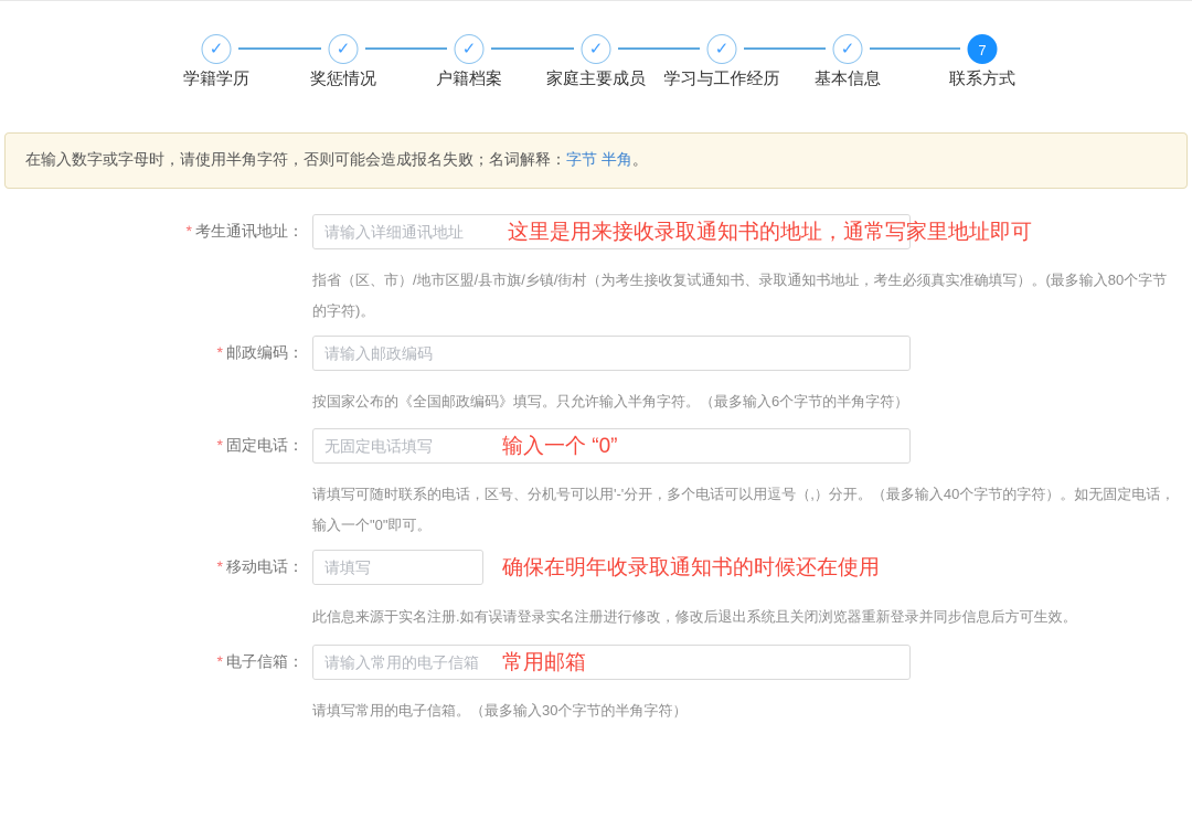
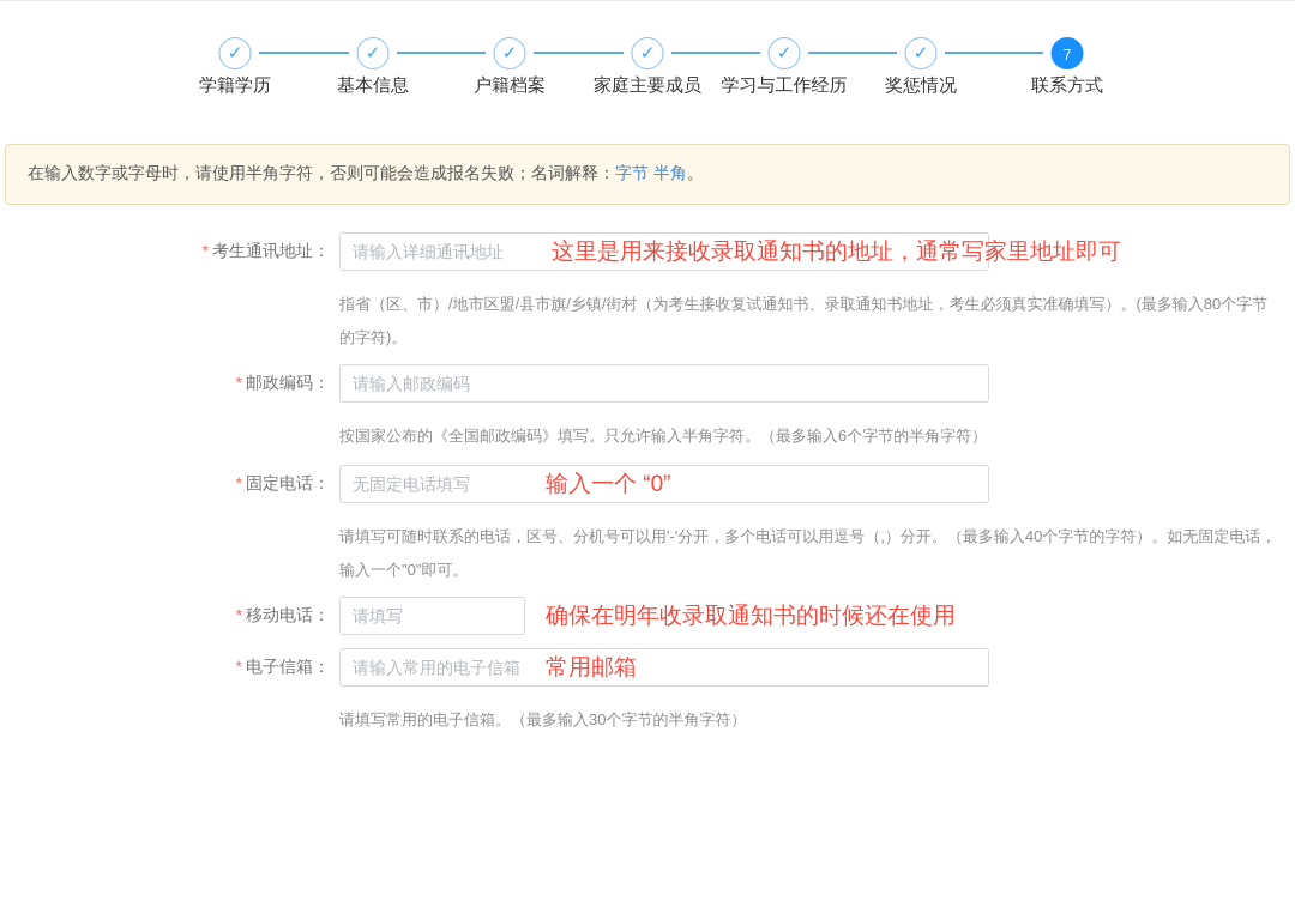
  ✓
  ✓
  ✓
  ✓
  ✓
  ✓
  7
  学籍学历
- 奖惩情况
+ 基本信息
  户籍档案
  家庭主要成员
  学习与工作经历
- 基本信息
+ 奖惩情况
  联系方式
  在输入数字或字母时，请使用半角字符，否则可能会造成报名失败；名词解释：字节 半角。
  * 考生通讯地址：
  请输入详细通讯地址
  这里是用来接收录取通知书的地址，通常写家里地址即可
  指省（区、市）/地市区盟/县市旗/乡镇/街村（为考生接收复试通知书、录取通知书地址，考生必须真实准确填写）。(最多输入80个字节的字符)。
  * 邮政编码：
  请输入邮政编码
  按国家公布的《全国邮政编码》填写。只允许输入半角字符。（最多输入6个字节的半角字符）
  * 固定电话：
  无固定电话填写
  输入一个 “0”
  请填写可随时联系的电话，区号、分机号可以用'-'分开，多个电话可以用逗号（,）分开。（最多输入40个字节的字符）。如无固定电话，输入一个"0"即可。
  * 移动电话：
  请填写
  确保在明年收录取通知书的时候还在使用
- 此信息来源于实名注册.如有误请登录实名注册进行修改，修改后退出系统且关闭浏览器重新登录并同步信息后方可生效。
  * 电子信箱：
  请输入常用的电子信箱
  常用邮箱
  请填写常用的电子信箱。（最多输入30个字节的半角字符）
